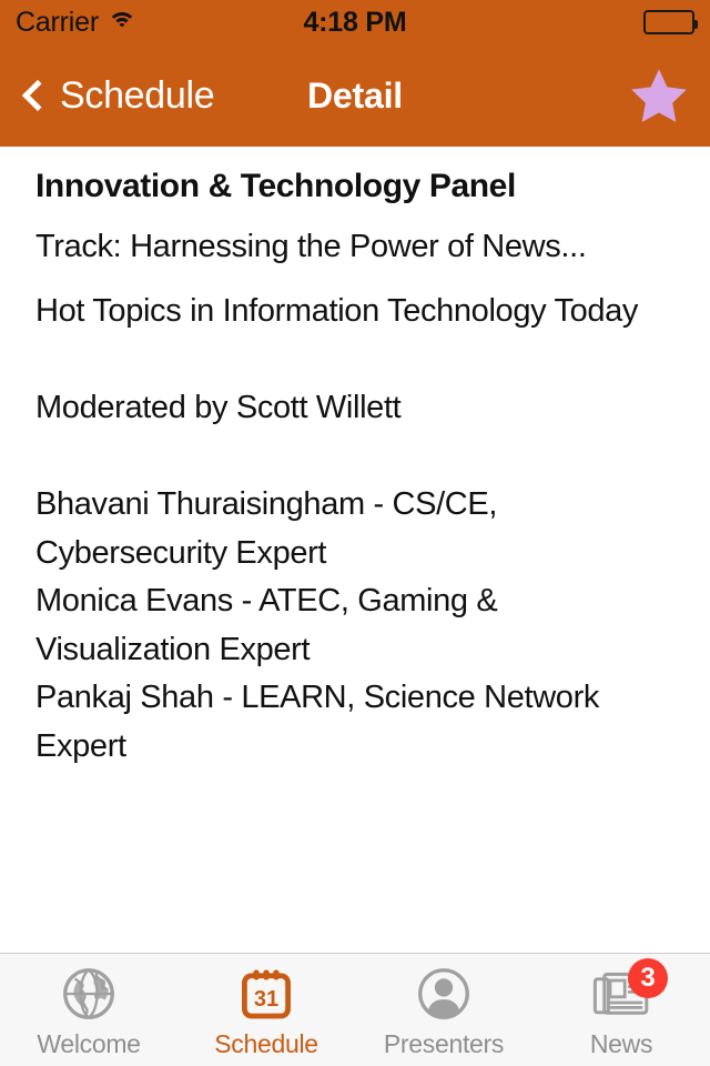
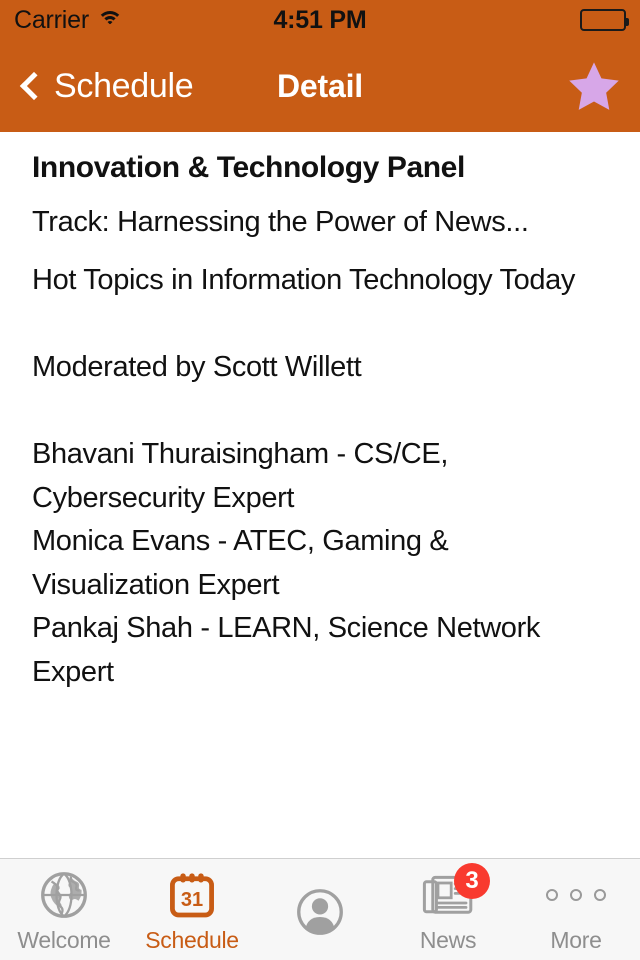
  Carrier
- 4:18 PM
+ 4:51 PM
  Schedule
  Detail
  Innovation & Technology Panel
  Track: Harnessing the Power of News...
  Hot Topics in Information Technology Today
  Moderated by Scott Willett
  Bhavani Thuraisingham - CS/CE, Cybersecurity Expert
  Monica Evans - ATEC, Gaming & Visualization Expert
  Pankaj Shah - LEARN, Science Network Expert
  Welcome
  31
  Schedule
- Presenters
  3
  News
+ More
